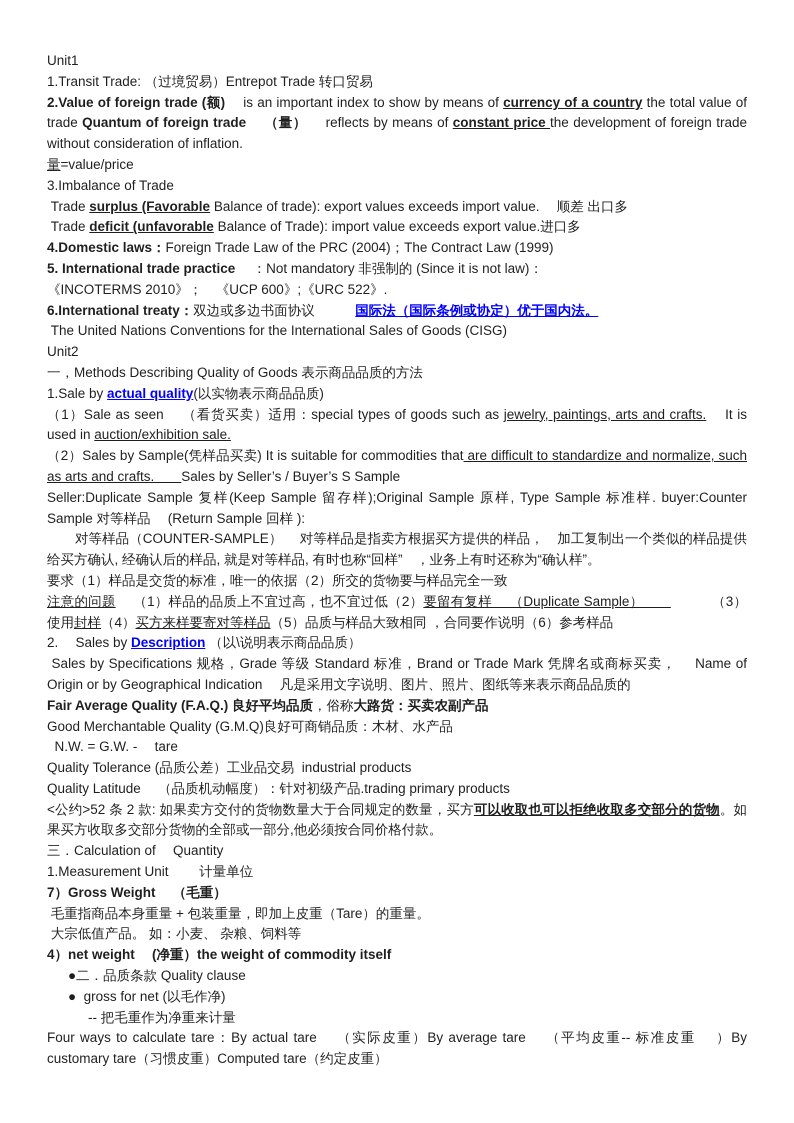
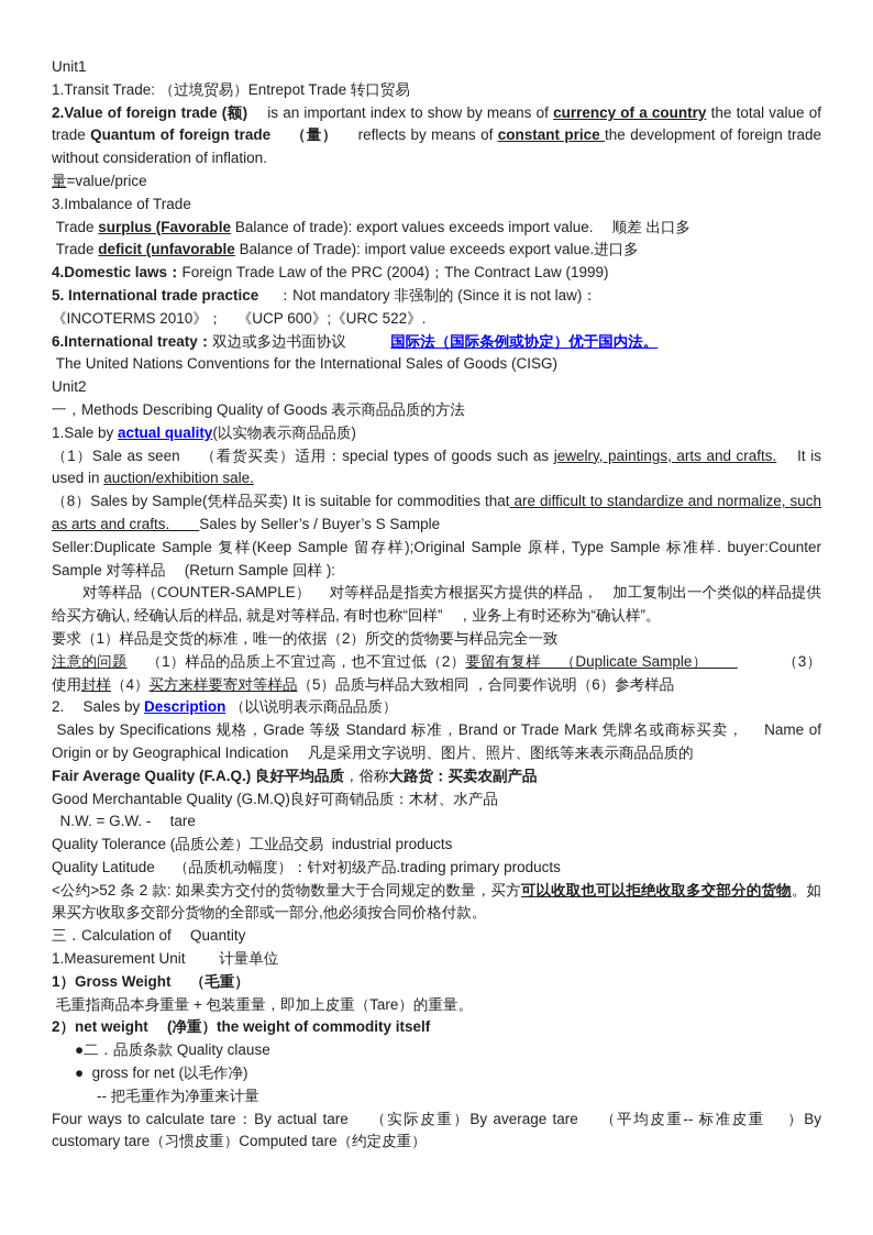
  Unit1
  1.Transit Trade: （过境贸易）Entrepot Trade 转口贸易
  2.Value of foreign trade (额) is an important index to show by means of currency of a country the total value of trade Quantum of foreign trade （量） reflects by means of constant price the development of foreign trade without consideration of inflation.
  量=value/price
  3.Imbalance of Trade
  Trade surplus (Favorable Balance of trade): export values exceeds import value. 顺差 出口多
  Trade deficit (unfavorable Balance of Trade): import value exceeds export value.进口多
  4.Domestic laws：Foreign Trade Law of the PRC (2004)；The Contract Law (1999)
  5. International trade practice ：Not mandatory 非强制的 (Since it is not law)：
  《INCOTERMS 2010》； 《UCP 600》;《URC 522》.
  6.International treaty：双边或多边书面协议 国际法（国际条例或协定）优于国内法。
  The United Nations Conventions for the International Sales of Goods (CISG)
  Unit2
  一，Methods Describing Quality of Goods 表示商品品质的方法
  1.Sale by actual quality(以实物表示商品品质)
  （1）Sale as seen （看货买卖）适用：special types of goods such as jewelry, paintings, arts and crafts. It is used in auction/exhibition sale.
- （2）Sales by Sample(凭样品买卖) It is suitable for commodities that are difficult to standardize and normalize, such as arts and crafts. Sales by Seller’s / Buyer’s S Sample
+ （8）Sales by Sample(凭样品买卖) It is suitable for commodities that are difficult to standardize and normalize, such as arts and crafts. Sales by Seller’s / Buyer’s S Sample
  Seller:Duplicate Sample 复样(Keep Sample 留存样);Original Sample 原样, Type Sample 标准样. buyer:Counter Sample 对等样品 (Return Sample 回样 ):
  对等样品（COUNTER-SAMPLE） 对等样品是指卖方根据买方提供的样品， 加工复制出一个类似的样品提供给买方确认, 经确认后的样品, 就是对等样品, 有时也称“回样” ，业务上有时还称为“确认样”。
  要求（1）样品是交货的标准，唯一的依据（2）所交的货物要与样品完全一致
  注意的问题 （1）样品的品质上不宜过高，也不宜过低（2）要留有复样 （Duplicate Sample） （3）使用封样（4）买方来样要寄对等样品（5）品质与样品大致相同 ，合同要作说明（6）参考样品
  2. Sales by Description （以\说明表示商品品质）
  Sales by Specifications 规格，Grade 等级 Standard 标准，Brand or Trade Mark 凭牌名或商标买卖， Name of Origin or by Geographical Indication 凡是采用文字说明、图片、照片、图纸等来表示商品品质的
  Fair Average Quality (F.A.Q.) 良好平均品质，俗称大路货：买卖农副产品
  Good Merchantable Quality (G.M.Q)良好可商销品质：木材、水产品
  N.W. = G.W. - tare
  Quality Tolerance (品质公差）工业品交易 industrial products
  Quality Latitude （品质机动幅度）：针对初级产品.trading primary products
  <公约>52 条 2 款: 如果卖方交付的货物数量大于合同规定的数量，买方可以收取也可以拒绝收取多交部分的货物。如果买方收取多交部分货物的全部或一部分,他必须按合同价格付款。
  三．Calculation of Quantity
  1.Measurement Unit 计量单位
- 7）Gross Weight （毛重）
+ 1）Gross Weight （毛重）
  毛重指商品本身重量 + 包装重量，即加上皮重（Tare）的重量。
- 大宗低值产品。 如：小麦、 杂粮、饲料等
- 4）net weight (净重）the weight of commodity itself
+ 2）net weight (净重）the weight of commodity itself
  ●二．品质条款 Quality clause
  ● gross for net (以毛作净)
  -- 把毛重作为净重来计量
  Four ways to calculate tare：By actual tare （实际皮重）By average tare （平均皮重-- 标准皮重 ）By customary tare（习惯皮重）Computed tare（约定皮重）
